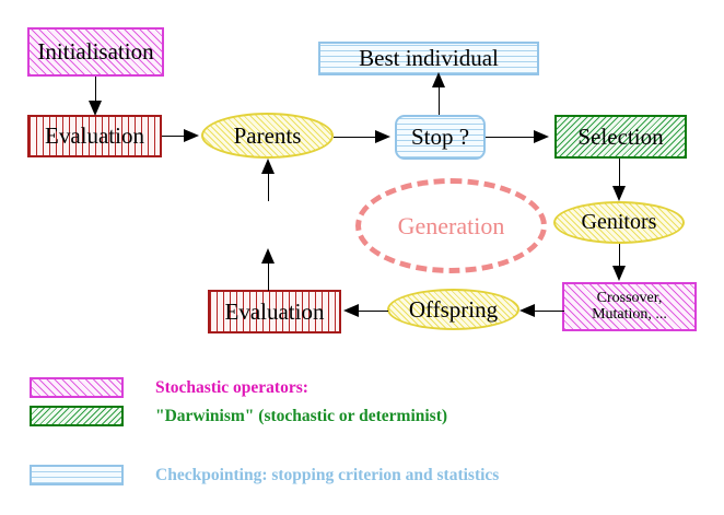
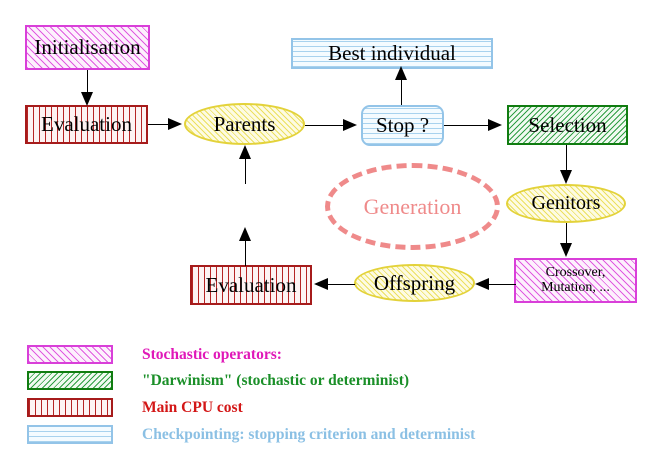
  Initialisation
  Evaluation
  Parents
  Stop ?
  Best individual
  Selection
  Genitors
  Crossover,
  Mutation, ...
  Offspring
  Evaluation
  Generation
  Stochastic operators:
  "Darwinism" (stochastic or determinist)
+ Main CPU cost
- Checkpointing: stopping criterion and statistics
+ Checkpointing: stopping criterion and determinist
